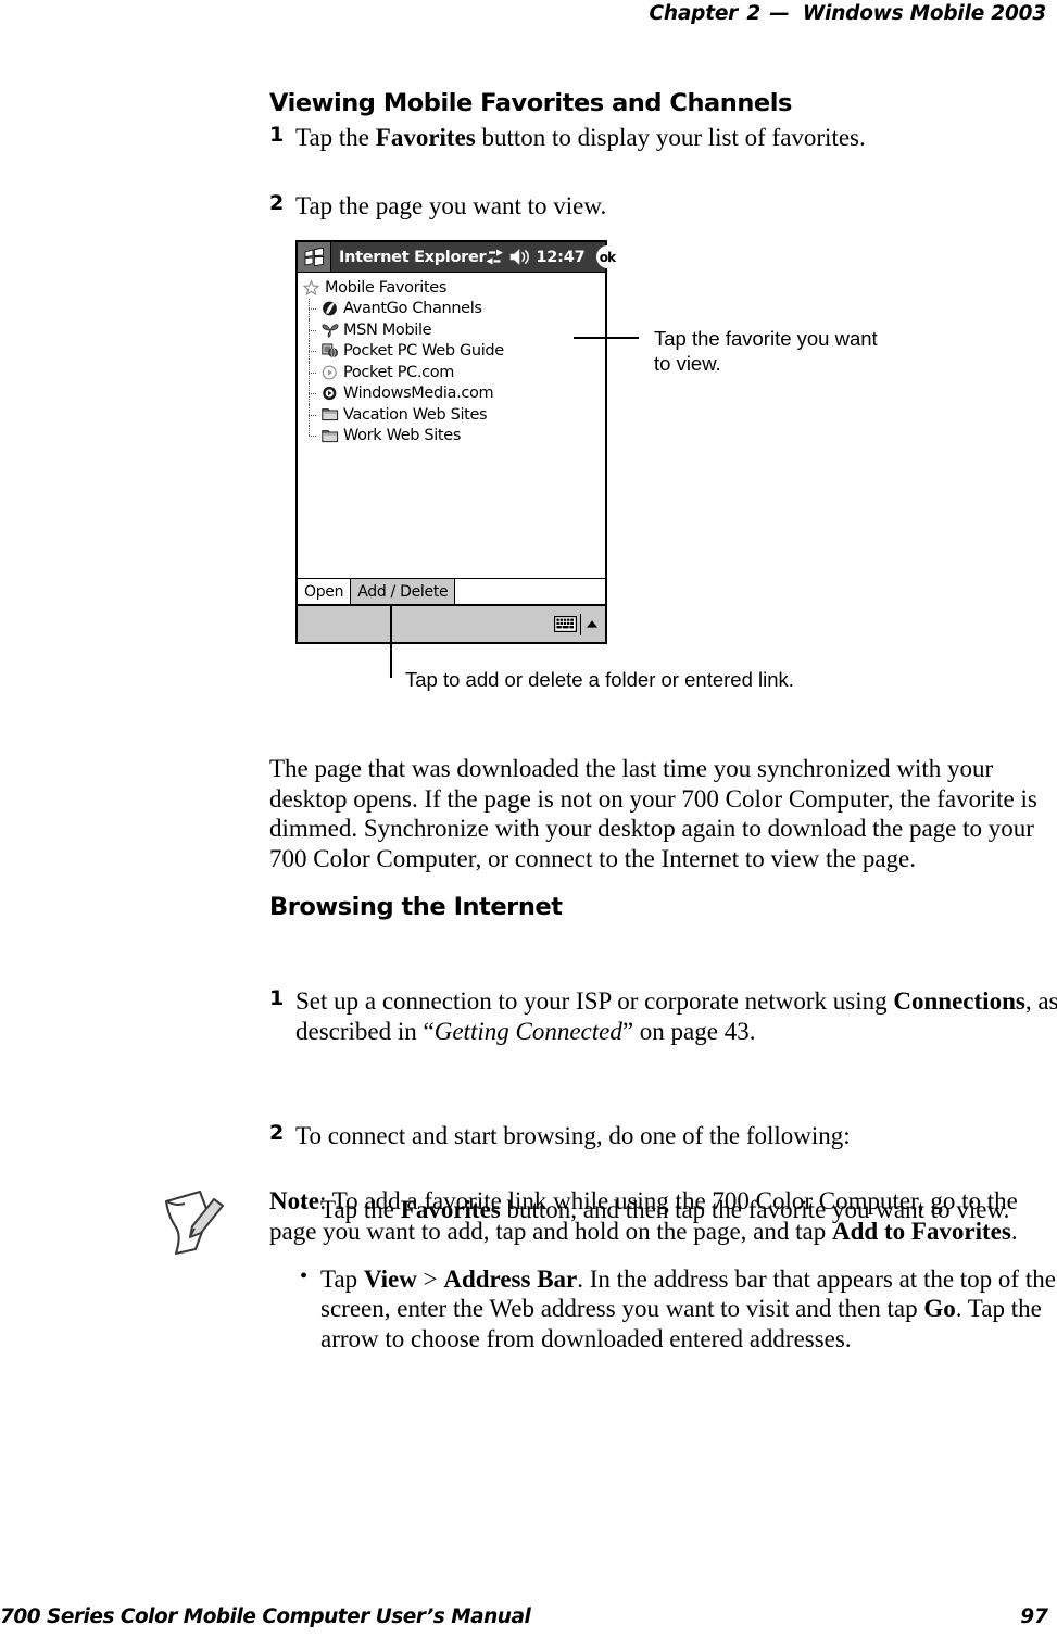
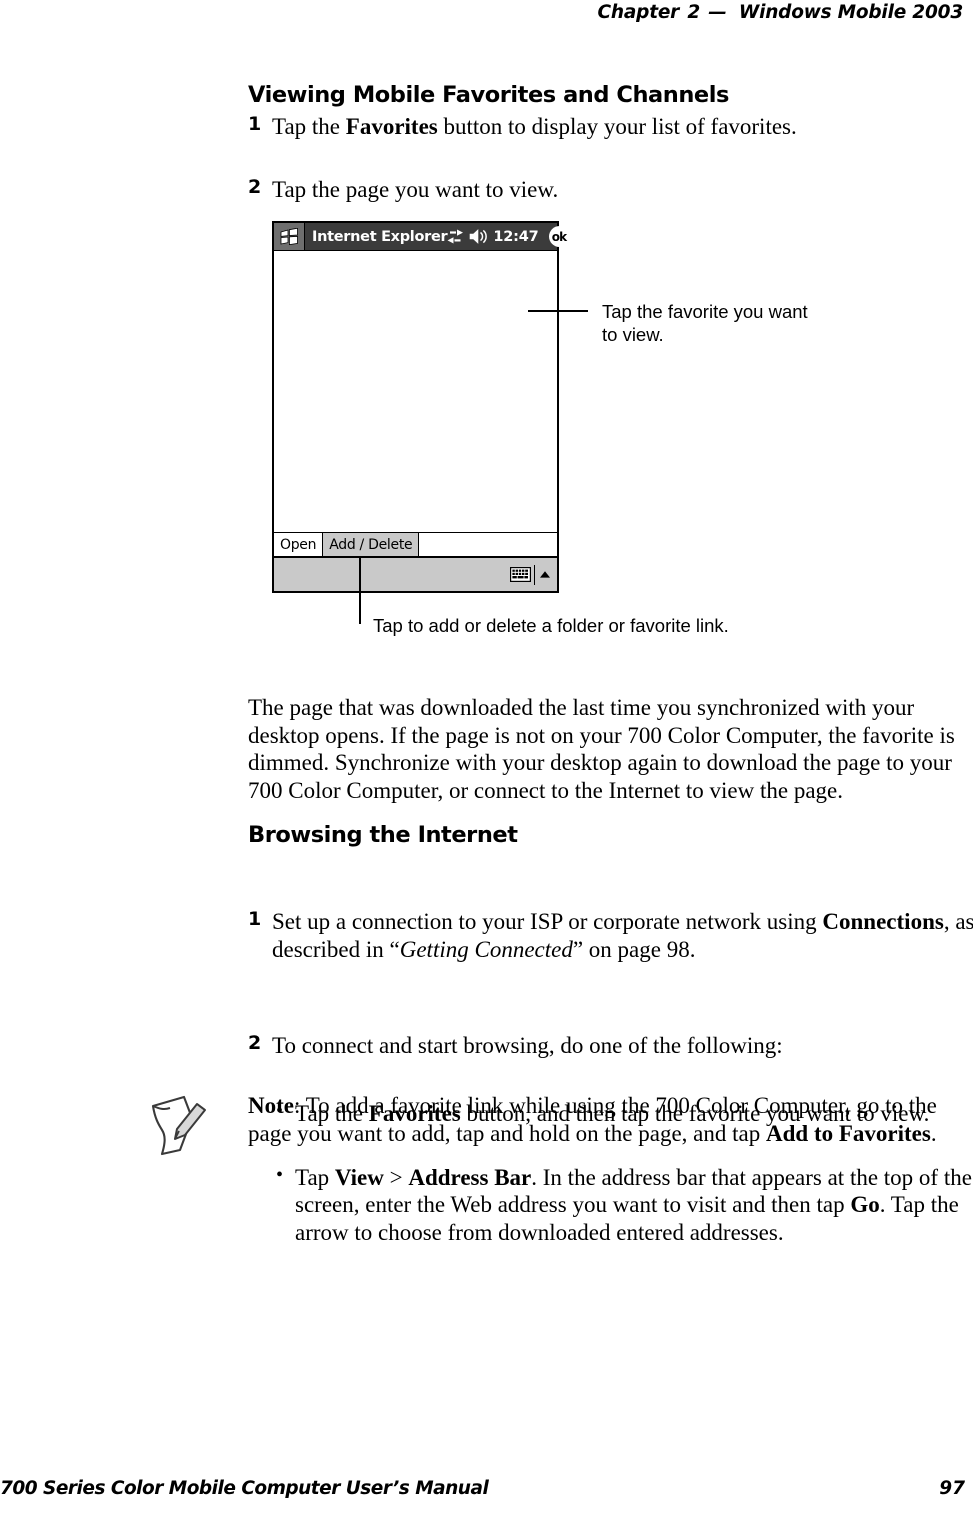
  Chapter 2 — Windows Mobile 2003
  Viewing Mobile Favorites and Channels
  1
  Tap the Favorites button to display your list of favorites.
  2
  Tap the page you want to view.
  Internet Explorer
  12:47
  ok
- Mobile Favorites
- AvantGo Channels
- MSN Mobile
- Pocket PC Web Guide
- Pocket PC.com
- WindowsMedia.com
- Vacation Web Sites
- Work Web Sites
  Open
  Add / Delete
  Tap the favorite you want
  to view.
- Tap to add or delete a folder or entered link.
+ Tap to add or delete a folder or favorite link.
  The page that was downloaded the last time you synchronized with your desktop opens. If the page is not on your 700 Color Computer, the favorite is dimmed. Synchronize with your desktop again to download the page to your 700 Color Computer, or connect to the Internet to view the page.
  Browsing the Internet
  1
- Set up a connection to your ISP or corporate network using Connections, as described in “Getting Connected” on page 43.
+ Set up a connection to your ISP or corporate network using Connections, as described in “Getting Connected” on page 98.
  2
  To connect and start browsing, do one of the following:
  •
  Tap the Favorites button, and then tap the favorite you want to view.
  •
  Tap View > Address Bar. In the address bar that appears at the top of the screen, enter the Web address you want to visit and then tap Go. Tap the arrow to choose from downloaded entered addresses.
  Note: To add a favorite link while using the 700 Color Computer, go to the page you want to add, tap and hold on the page, and tap Add to Favorites.
  700 Series Color Mobile Computer User’s Manual
  97
